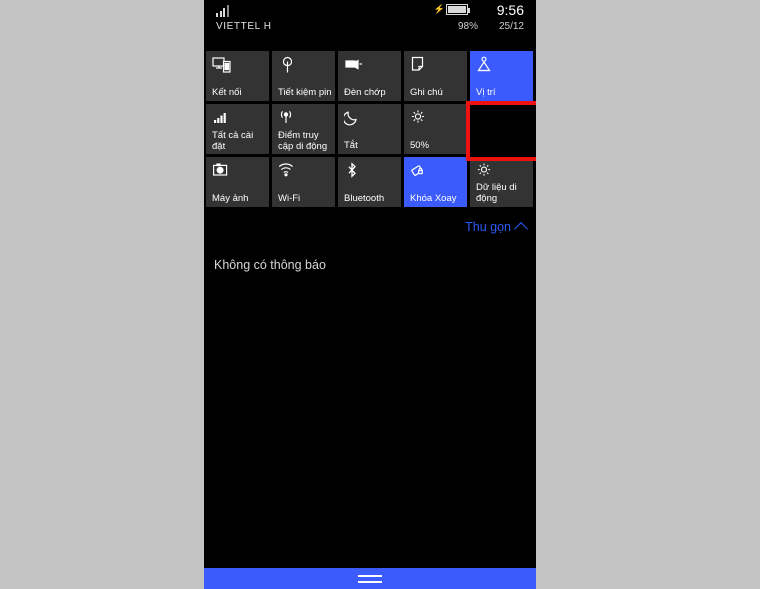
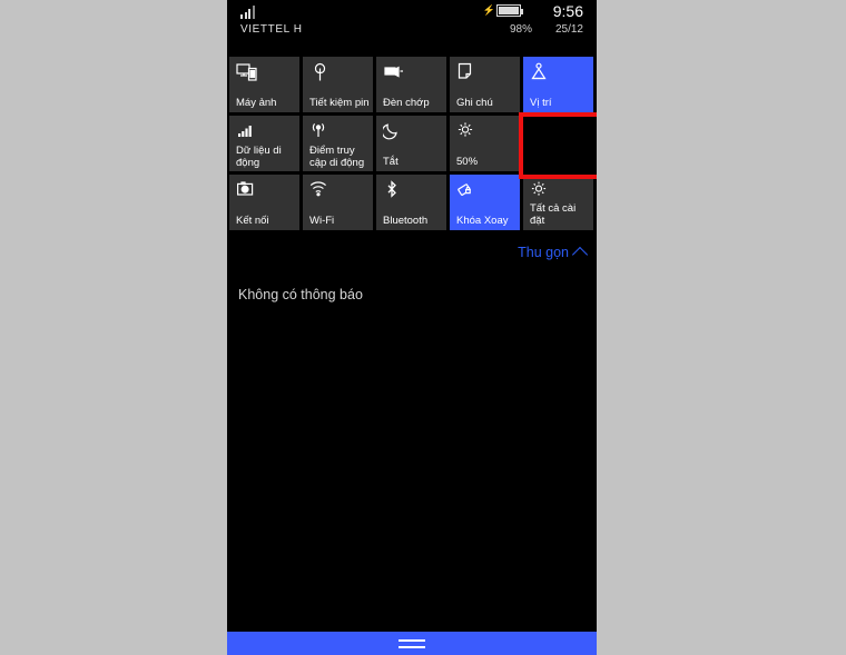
  VIETTEL H
  ⚡
  9:56
  98%
  25/12
- Kết nối
+ Máy ảnh
  Tiết kiệm pin
  Đèn chớp
  Ghi chú
  Vị trí
- Tất cả cài đặt
+ Dữ liệu di động
  Điểm truy cập di động
  Tắt
  50%
- Máy ảnh
+ Kết nối
  Wi-Fi
  Bluetooth
  Khóa Xoay
- Dữ liệu di động
+ Tất cả cài đặt
  Thu gọn
  Không có thông báo
